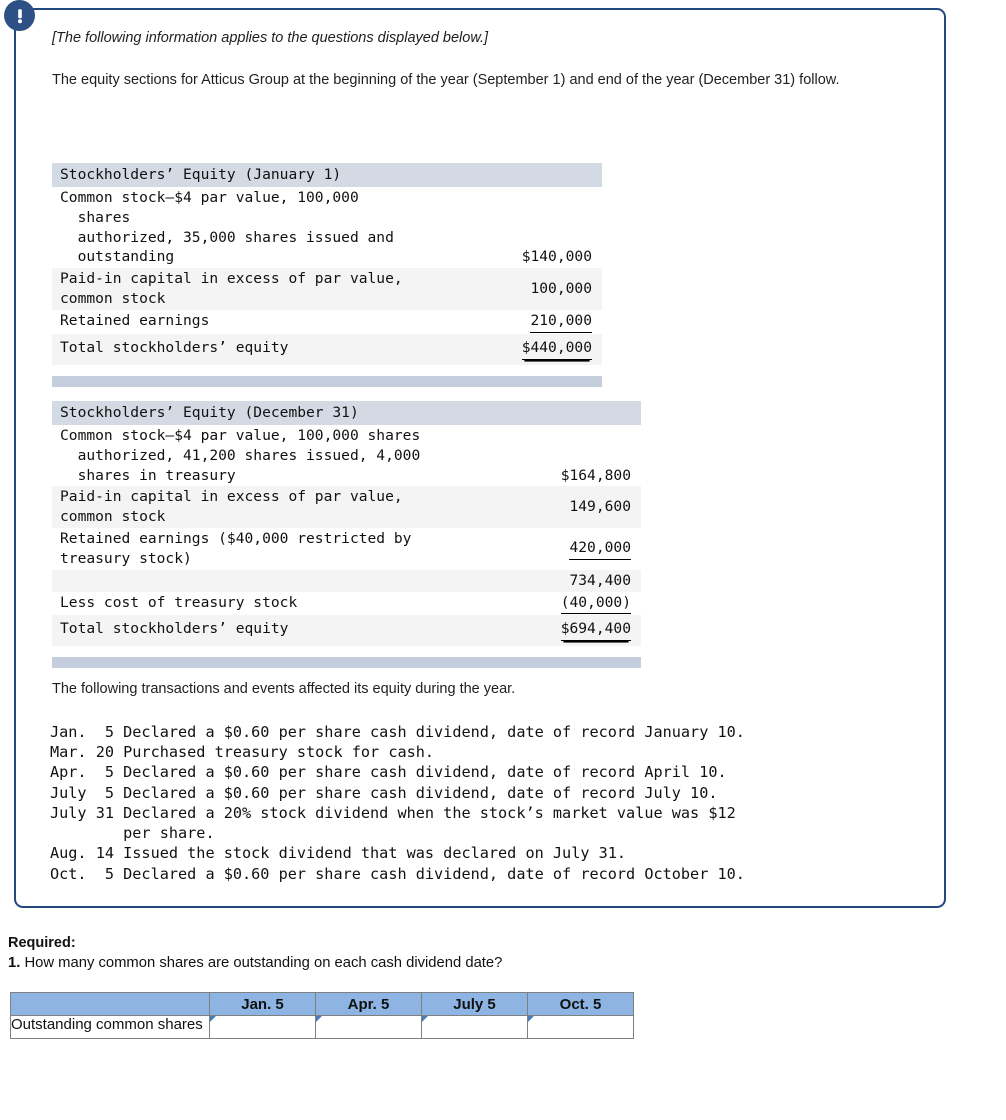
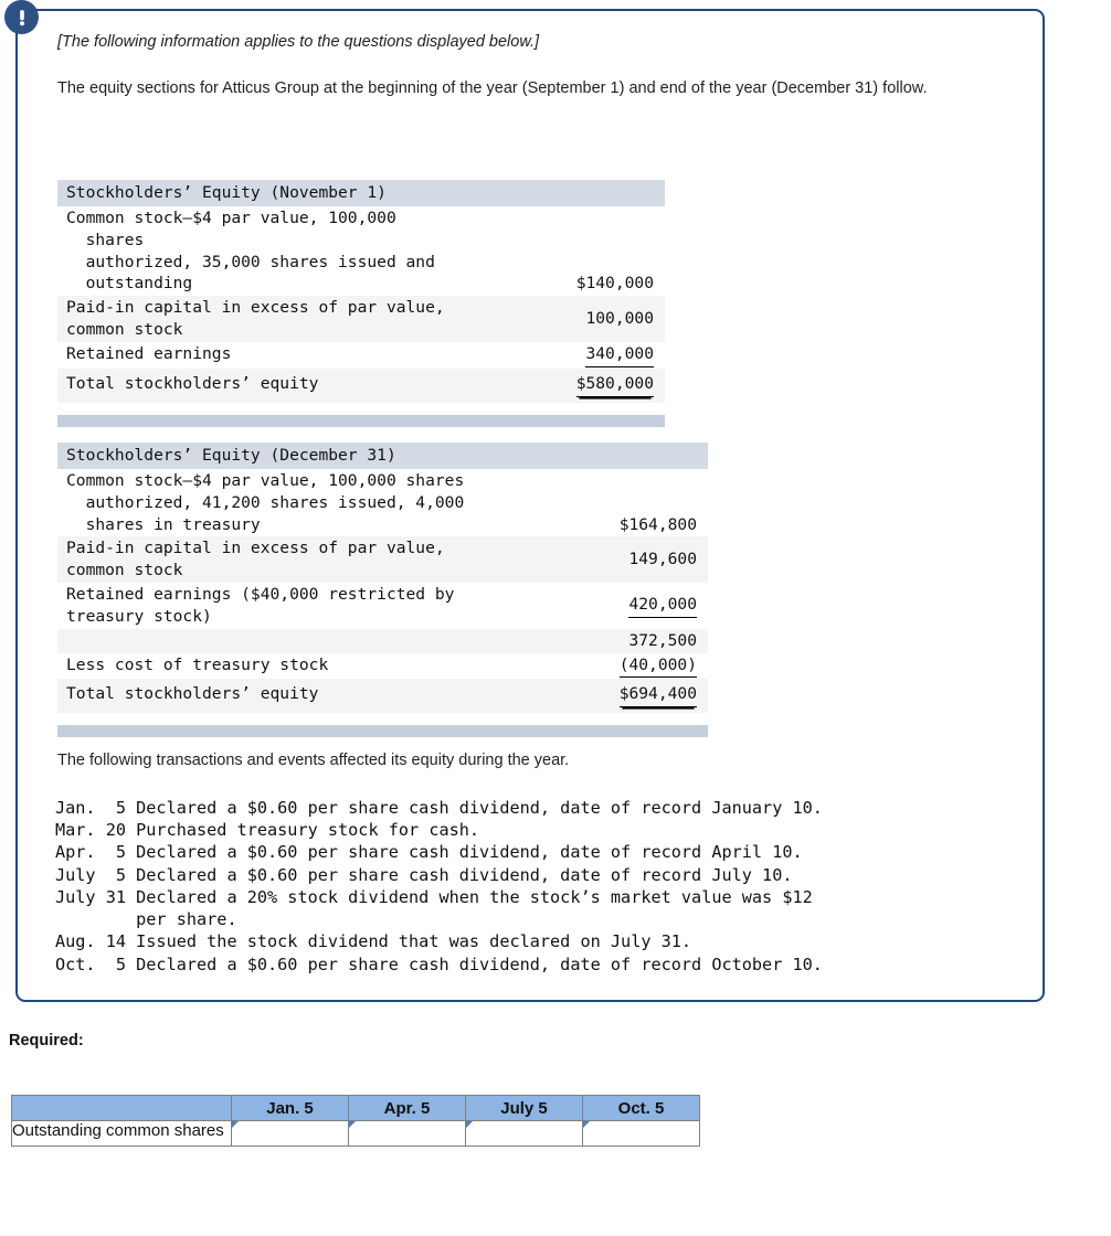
  [The following information applies to the questions displayed below.]
  The equity sections for Atticus Group at the beginning of the year (September 1) and end of the year (December 31) follow.
- Stockholders’ Equity (January 1)
+ Stockholders’ Equity (November 1)
  Common stock—$4 par value, 100,000 shares authorized, 35,000 shares issued and outstanding	$140,000
  Paid-in capital in excess of par value, common stock	100,000
- Retained earnings	210,000
+ Retained earnings	340,000
- Total stockholders’ equity	$440,000
+ Total stockholders’ equity	$580,000
  Stockholders’ Equity (December 31)
  Common stock—$4 par value, 100,000 shares authorized, 41,200 shares issued, 4,000 shares in treasury	$164,800
  Paid-in capital in excess of par value, common stock	149,600
  Retained earnings ($40,000 restricted by treasury stock)	420,000
- 	734,400
+ 	372,500
  Less cost of treasury stock	(40,000)
  Total stockholders’ equity	$694,400
  The following transactions and events affected its equity during the year.
  Jan. 5 Declared a $0.60 per share cash dividend, date of record January 10.
  Mar. 20 Purchased treasury stock for cash.
  Apr. 5 Declared a $0.60 per share cash dividend, date of record April 10.
  July 5 Declared a $0.60 per share cash dividend, date of record July 10.
  July 31 Declared a 20% stock dividend when the stock’s market value was $12
  per share.
  Aug. 14 Issued the stock dividend that was declared on July 31.
  Oct. 5 Declared a $0.60 per share cash dividend, date of record October 10.
  Required:
- 1. How many common shares are outstanding on each cash dividend date?
  	Jan. 5	Apr. 5	July 5	Oct. 5
  Outstanding common shares
